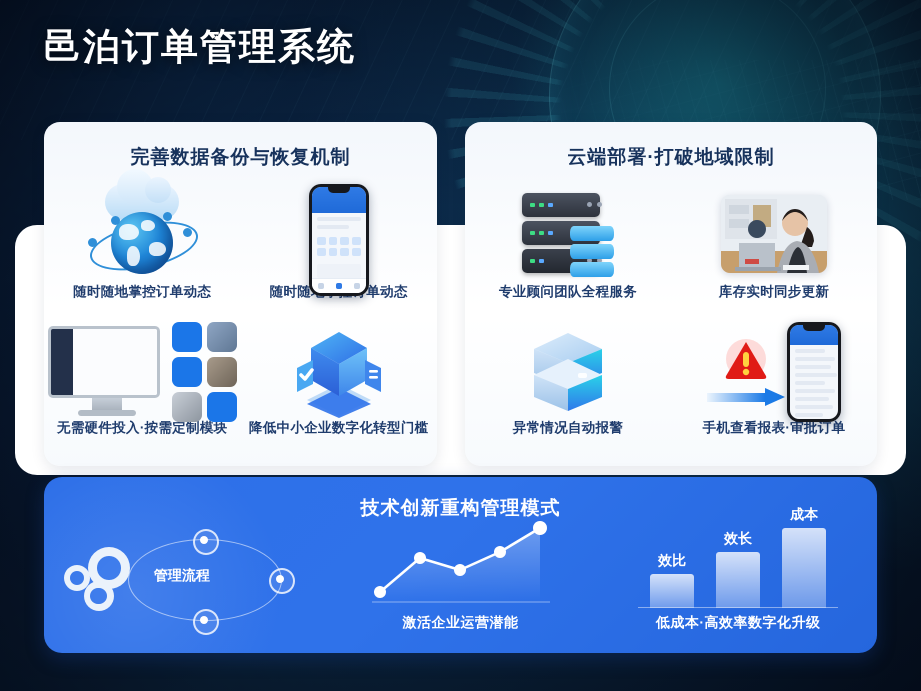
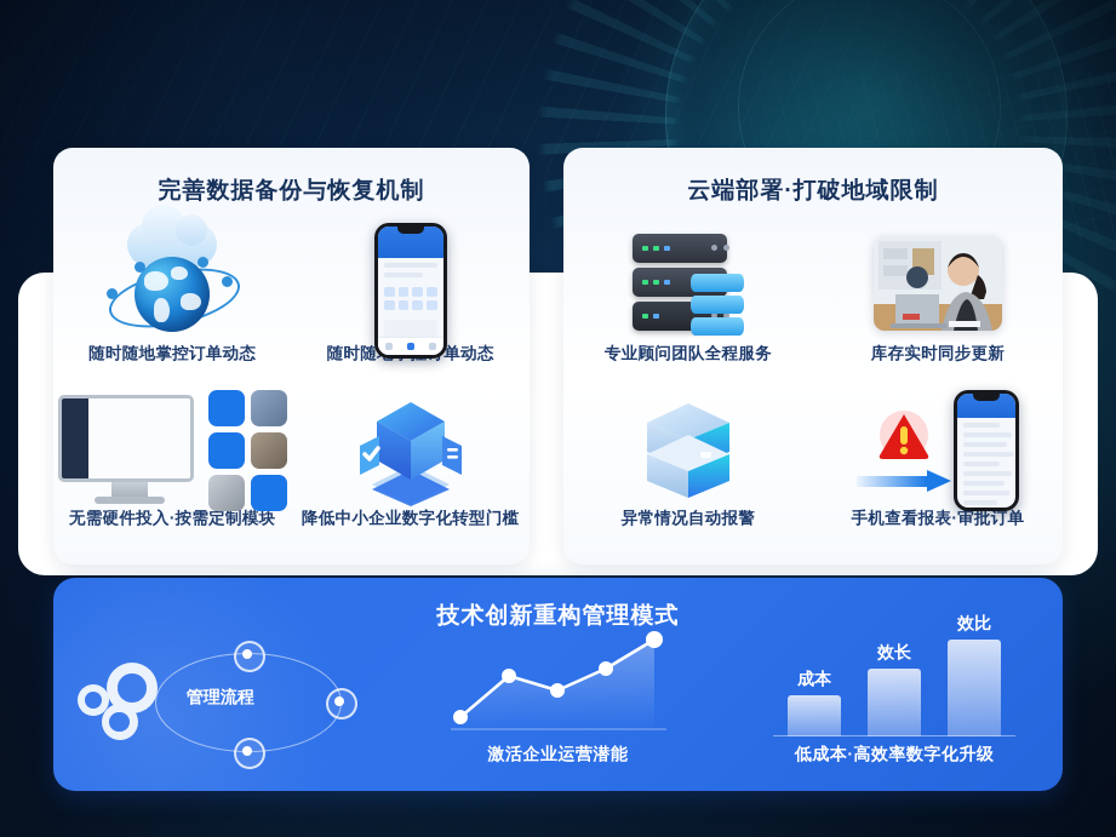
- 邑泊订单管理系统
  完善数据备份与恢复机制
  随时随地掌控订单动态
  无需硬件投入·按需定制模块
  降低中小企业数字化转型门槛
  云端部署·打破地域限制
  专业顾问团队全程服务
  库存实时同步更新
  异常情况自动报警
  手机查看报表·审批订单
  技术创新重构管理模式
  激活企业运营潜能
- 效比
+ 成本
  效长
- 成本
+ 效比
  低成本·高效率数字化升级
